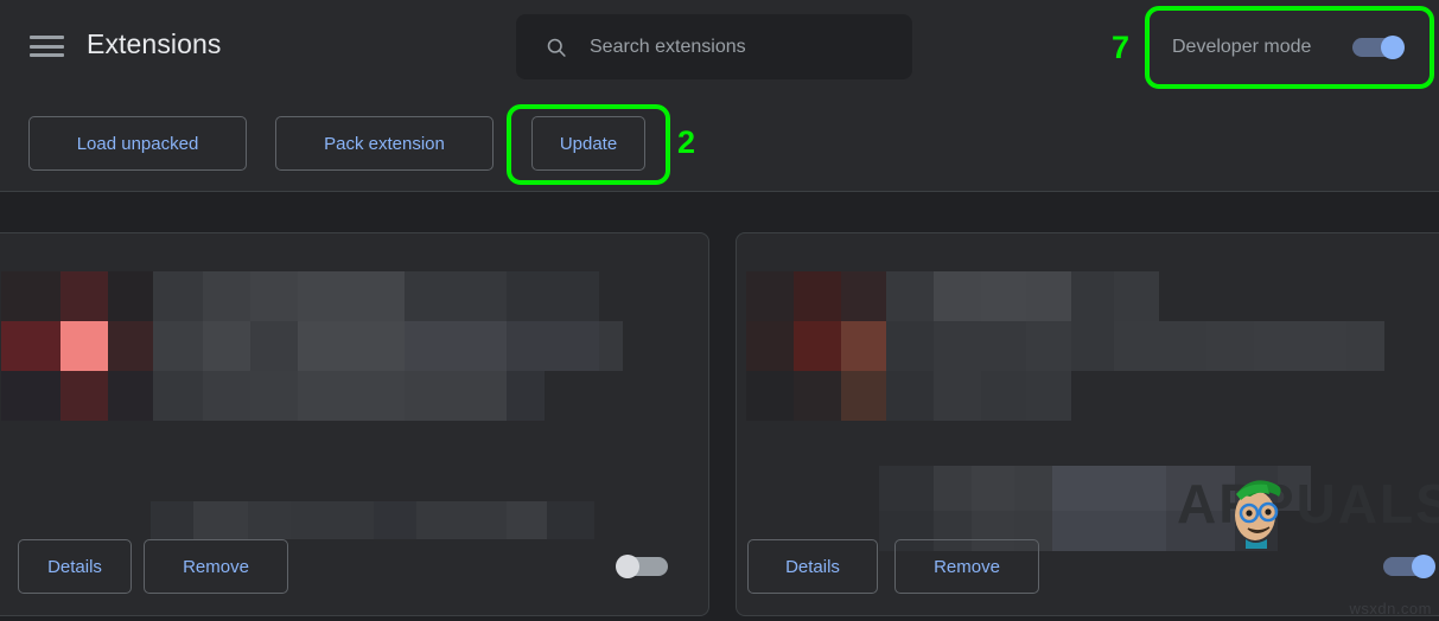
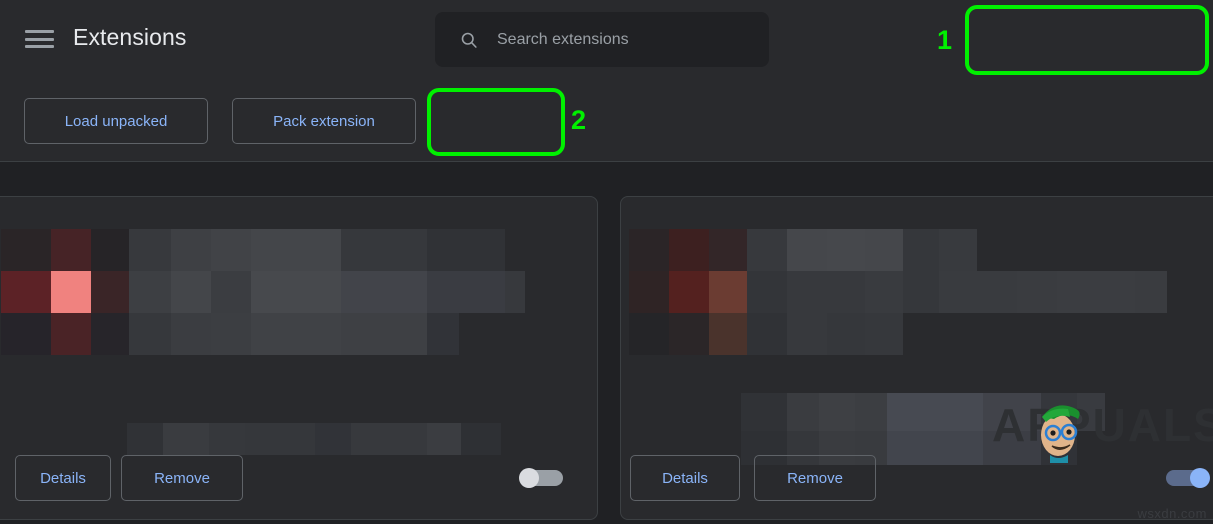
  Extensions
  Search extensions
- Developer mode
- 7
+ 1
  Load unpacked
  Pack extension
- Update
  2
  Details
  Remove
  Details
  Remove
  APUALS
  wsxdn.com
